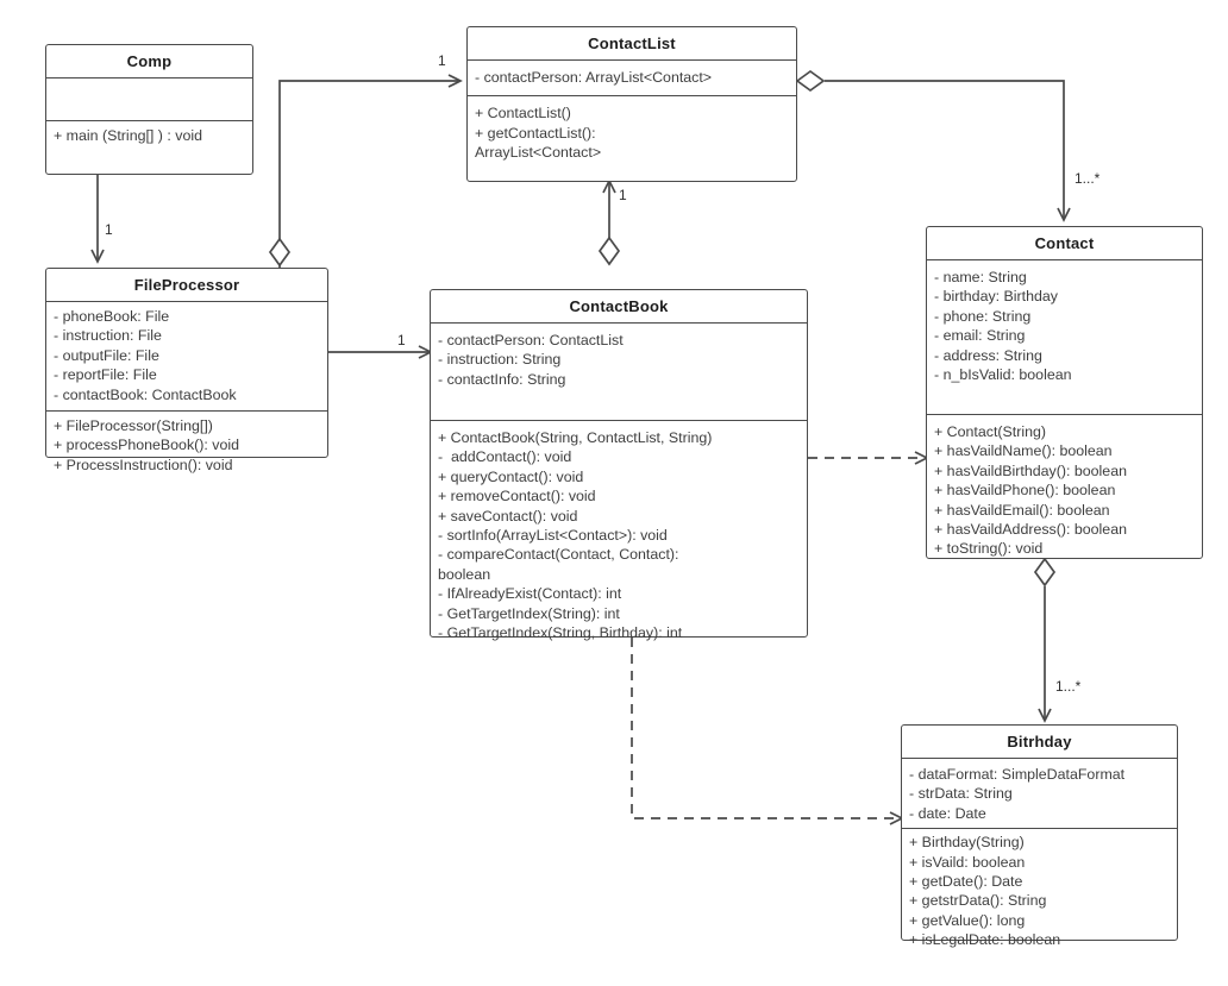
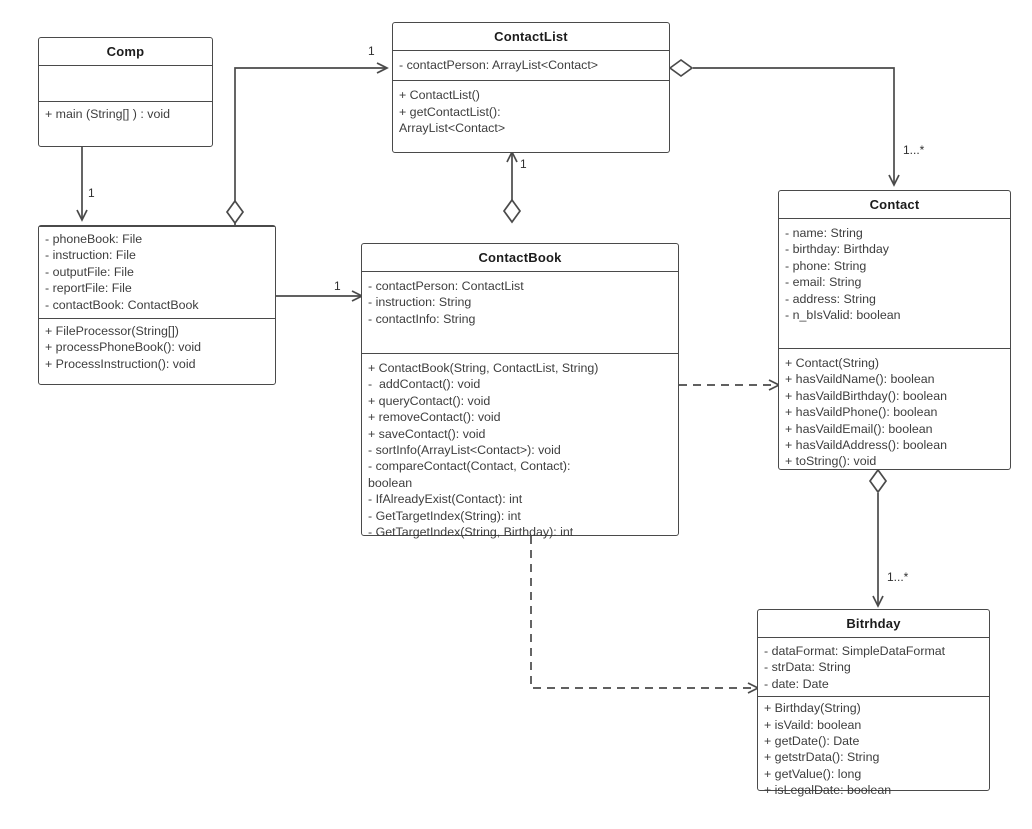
  1
  1
  1
  1
  1...*
  1...*
  Comp
  + main (String[] ) : void
- FileProcessor
  - phoneBook: File
  - instruction: File
  - outputFile: File
  - reportFile: File
  - contactBook: ContactBook
  + FileProcessor(String[])
  + processPhoneBook(): void
  + ProcessInstruction(): void
  ContactList
  - contactPerson: ArrayList<Contact>
  + ContactList()
  + getContactList():
  ArrayList<Contact>
  ContactBook
  - contactPerson: ContactList
  - instruction: String
  - contactInfo: String
  + ContactBook(String, ContactList, String)
  - addContact(): void
  + queryContact(): void
  + removeContact(): void
  + saveContact(): void
  - sortInfo(ArrayList<Contact>): void
  - compareContact(Contact, Contact):
  boolean
  - IfAlreadyExist(Contact): int
  - GetTargetIndex(String): int
  - GetTargetIndex(String, Birthday): int
  Contact
  - name: String
  - birthday: Birthday
  - phone: String
  - email: String
  - address: String
  - n_bIsValid: boolean
  + Contact(String)
  + hasVaildName(): boolean
  + hasVaildBirthday(): boolean
  + hasVaildPhone(): boolean
  + hasVaildEmail(): boolean
  + hasVaildAddress(): boolean
  + toString(): void
  Bitrhday
  - dataFormat: SimpleDataFormat
  - strData: String
  - date: Date
  + Birthday(String)
  + isVaild: boolean
  + getDate(): Date
  + getstrData(): String
  + getValue(): long
  + isLegalDate: boolean
